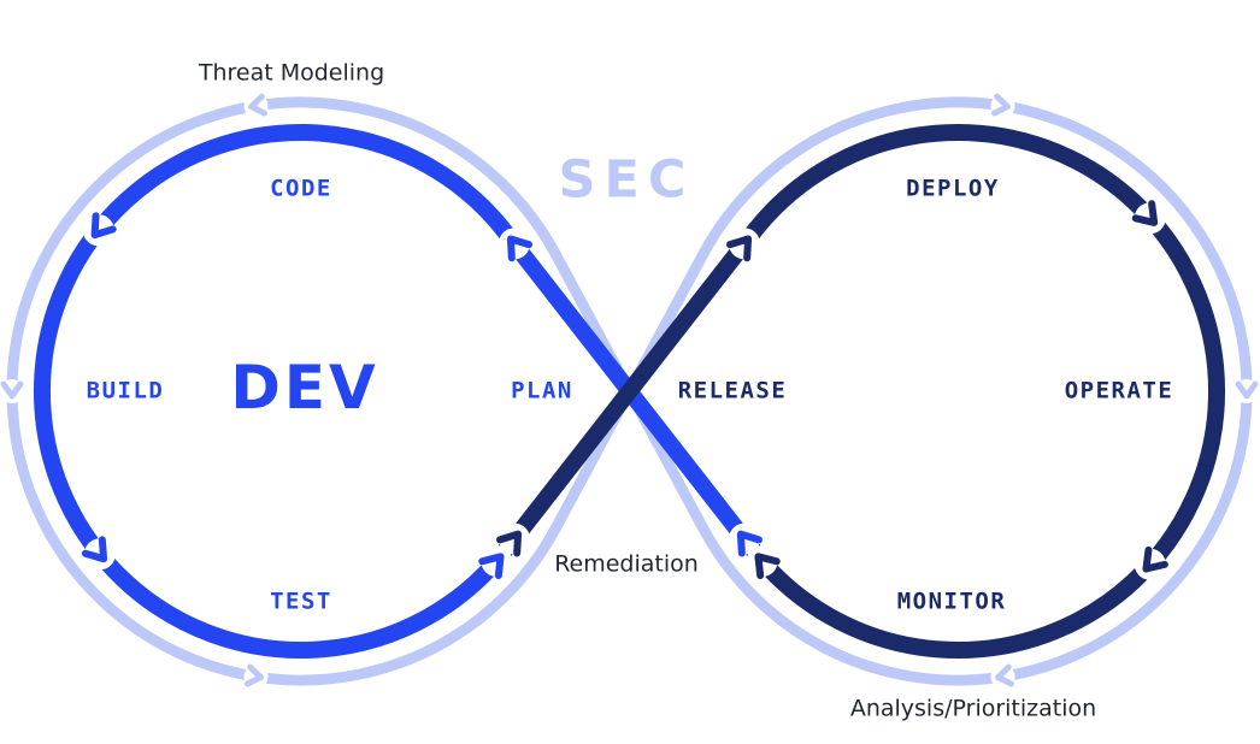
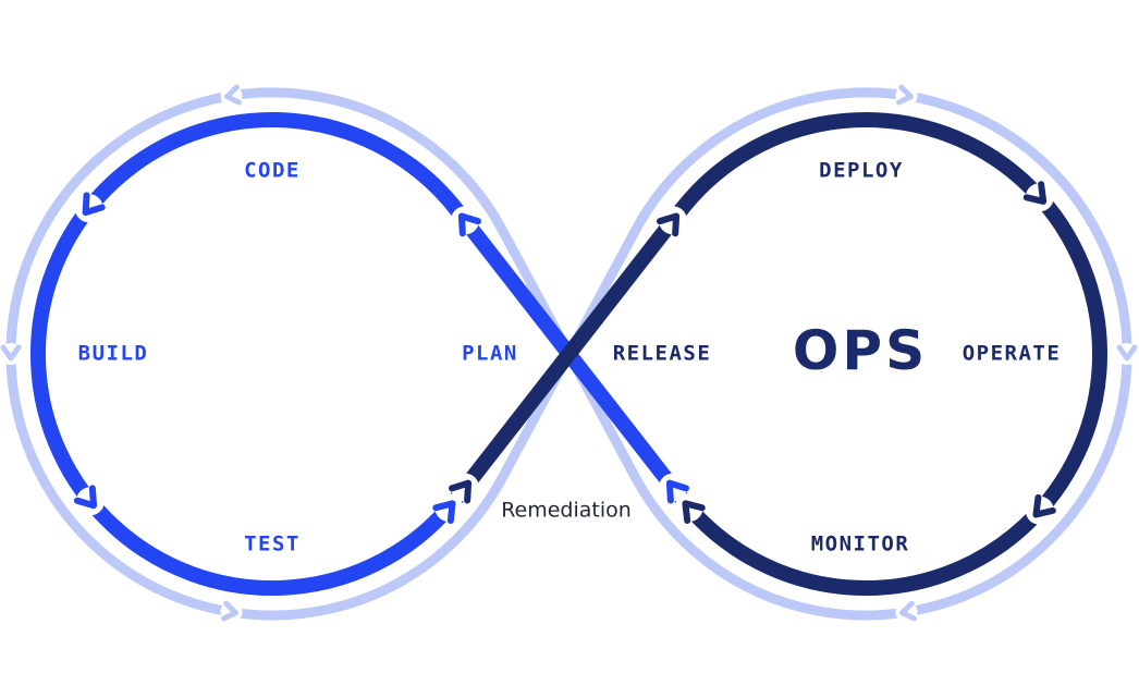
- Threat Modeling
  Remediation
- Analysis/Prioritization
- SEC
- DEV
  CODE
  BUILD
  TEST
  PLAN
+ OPS
  DEPLOY
  OPERATE
  MONITOR
  RELEASE
